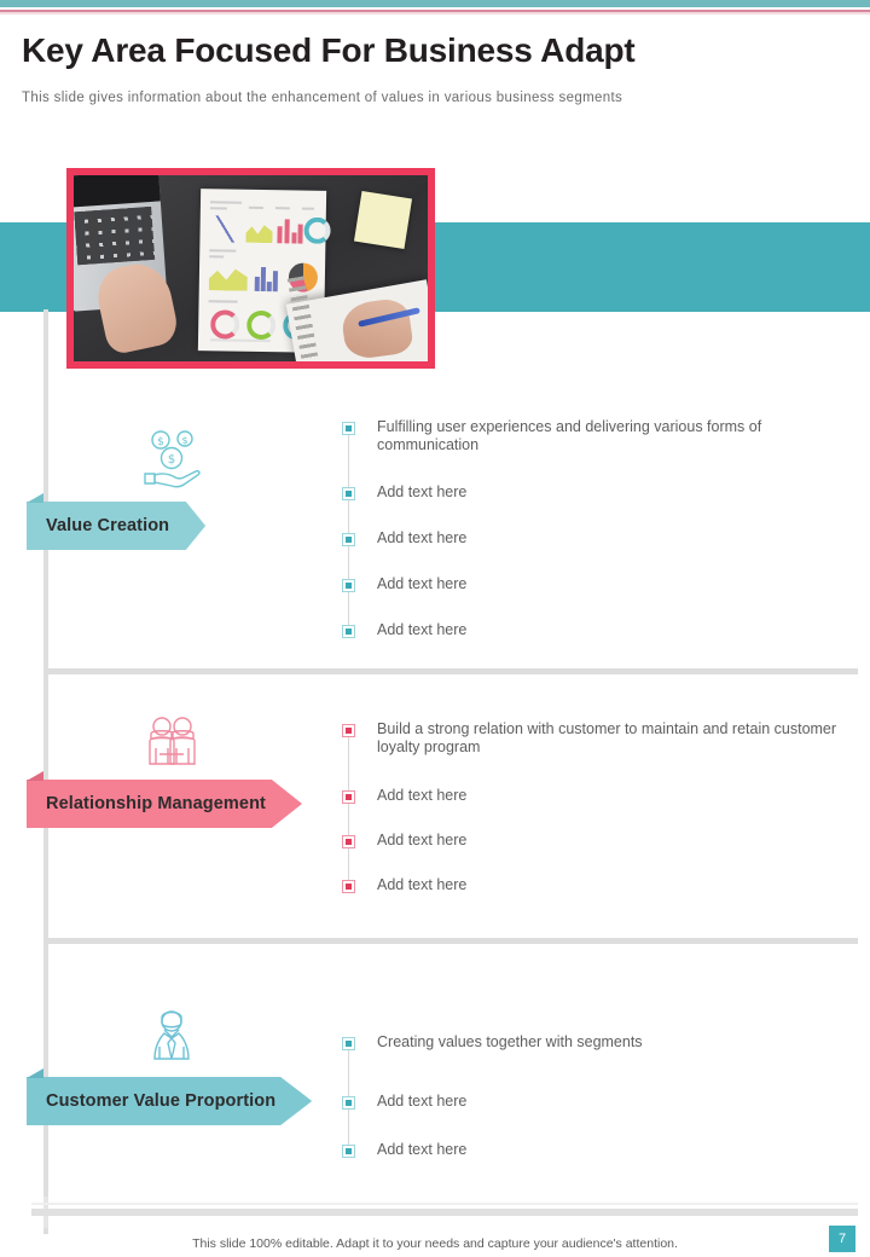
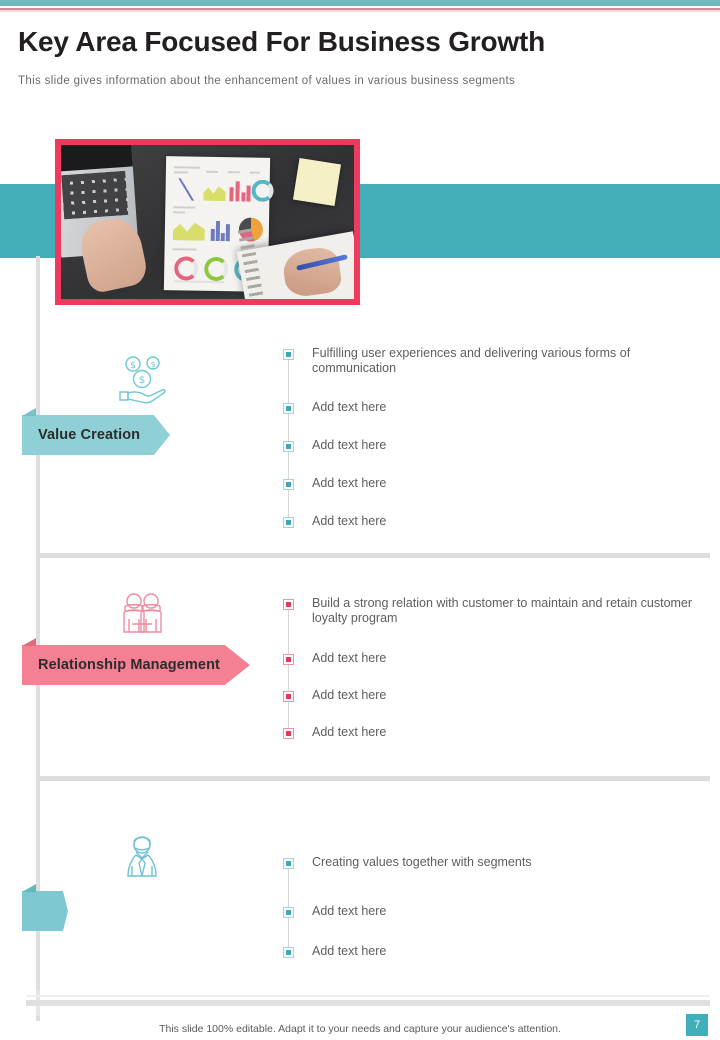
- Key Area Focused For Business Adapt
+ Key Area Focused For Business Growth
  This slide gives information about the enhancement of values in various business segments
  $
  $
  $
  Value Creation
  Fulfilling user experiences and delivering various forms of communication
  Add text here
  Add text here
  Add text here
  Add text here
  Relationship Management
  Build a strong relation with customer to maintain and retain customer loyalty program
  Add text here
  Add text here
  Add text here
- Customer Value Proportion
  Creating values together with segments
  Add text here
  Add text here
  This slide 100% editable. Adapt it to your needs and capture your audience's attention.
  7
